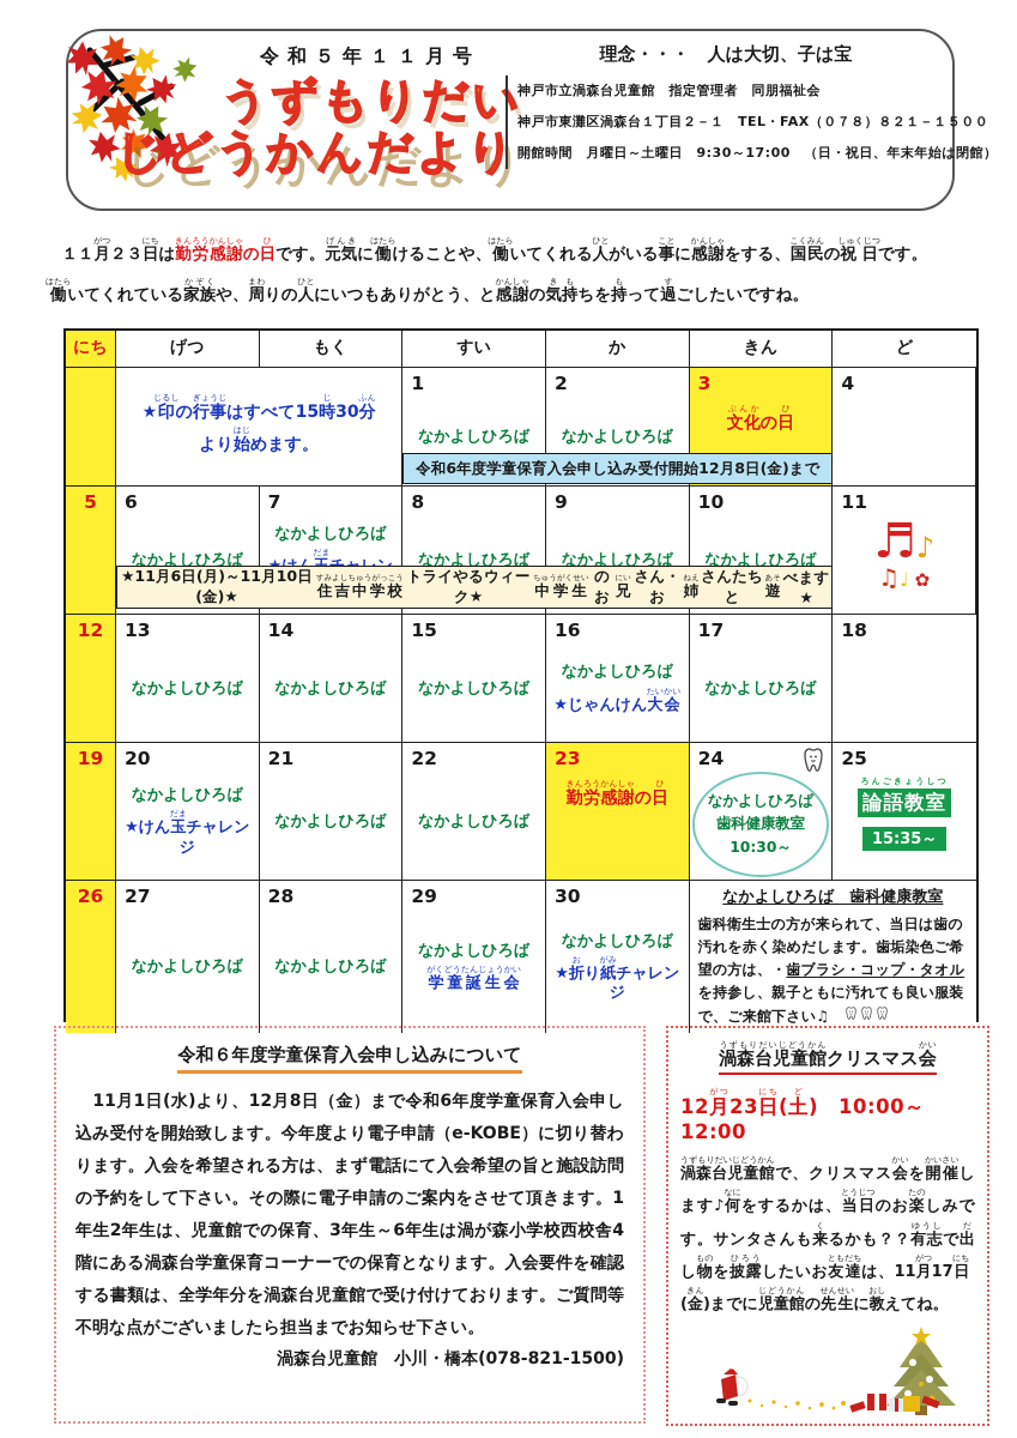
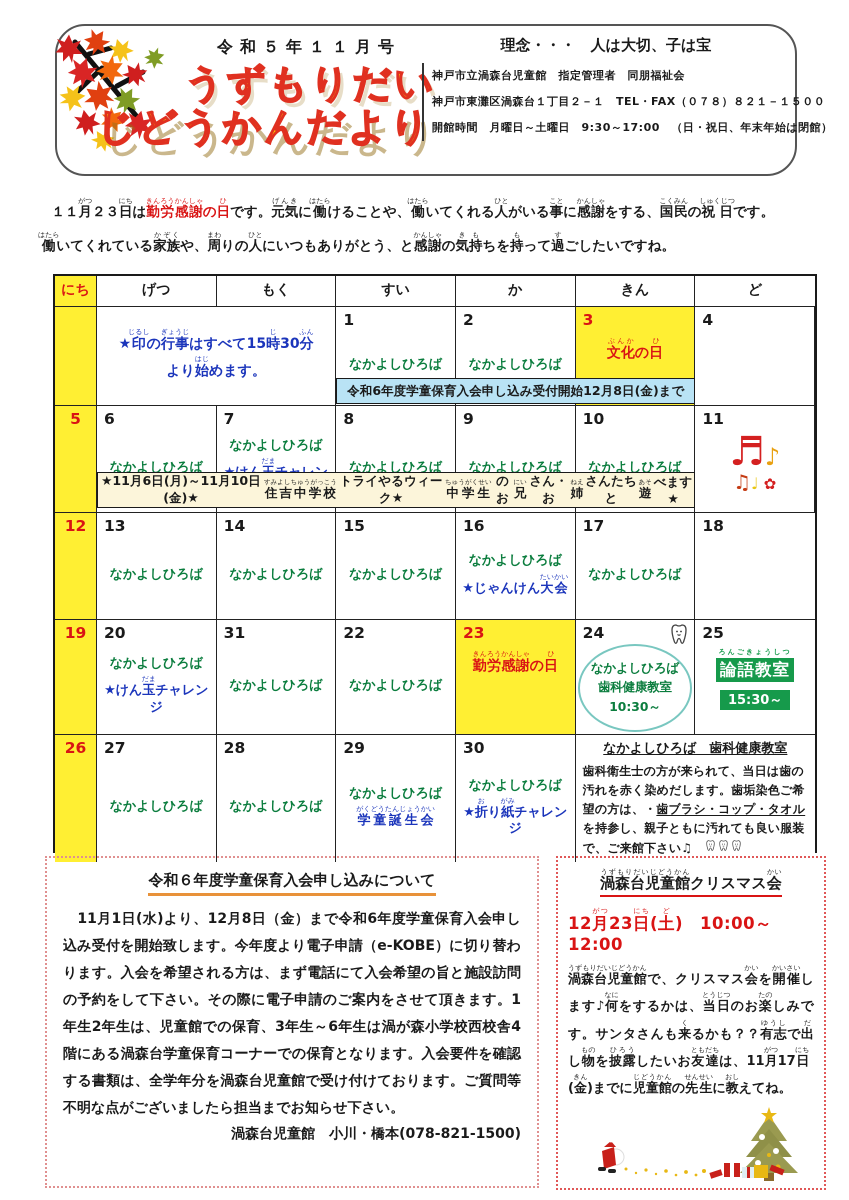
  令和５年１１月号
  うずもりだい
  じどうかんだより
  理念・・・ 人は大切、子は宝
  神戸市立渦森台児童館 指定管理者 同朋福祉会
  神戸市東灘区渦森台１丁目２－１ TEL・FAX（０７８）８２１－１５００
  開館時間 月曜日～土曜日 9:30～17:00 （日・祝日、年末年始は閉館）
  １１月がつ２３日にちは勤労感謝きんろうかんしゃの日ひです。元気げんきに働はたらけることや、働はたらいてくれる人ひとがいる事ことに感謝かんしゃをする、国民こくみんの祝日しゅくじつです。
  働はたらいてくれている家族かぞくや、周まわりの人ひとにいつもありがとう、と感謝かんしゃの気持きもちを持もって過すごしたいですね。
  にち
  げつ
  もく
  すい
  か
  きん
  ど
  ★印じるしの行事ぎょうじはすべて15時じ30分ふん
  より始はじめます。
  1
  なかよしひろば
  2
  なかよしひろば
  3
  文化ぶんかの日ひ
  4
  令和6年度学童保育入会申し込み受付開始12月8日(金)まで
  5
  6
  なかよしひろば
  7
  なかよしひろば
  8
  なかよしひろば
  9
  なかよしひろば
  10
  なかよしひろば
  11
  ♬♪
  ♫♩ ✿
  ★11月6日(月)～11月10日(金)★
  住吉中学校すみよしちゅうがっこう
  トライやるウィーク★
  中学生ちゅうがくせい
  のお
  兄にい
  さん・お
  姉ねえ
  さんたちと
  遊あそ
  べます★
  12
  13
  なかよしひろば
  14
  なかよしひろば
  15
  なかよしひろば
  16
  なかよしひろば
  ★じゃんけん大会たいかい
  17
  なかよしひろば
  18
  19
  20
  なかよしひろば
  ★けん玉だまチャレンジ
- 21
+ 31
  なかよしひろば
  22
  なかよしひろば
  23
  勤労感謝きんろうかんしゃの日ひ
  24
  なかよしひろば
  歯科健康教室
  10:30～
  25
  ろんごきょうしつ
  論語教室
- 15:35～
+ 15:30～
  26
  27
  なかよしひろば
  28
  なかよしひろば
  29
  なかよしひろば
  学童誕生会がくどうたんじょうかい
  30
  なかよしひろば
  ★折おり紙がみチャレンジ
  なかよしひろば 歯科健康教室
  歯科衛生士の方が来られて、当日は歯の汚れを赤く染めだします。歯垢染色ご希望の方は、・歯ブラシ・コップ・タオルを持参し、親子ともに汚れても良い服装で、ご来館下さい♫
  令和６年度学童保育入会申し込みについて
  11月1日(水)より、12月8日（金）まで令和6年度学童保育入会申し込み受付を開始致します。今年度より電子申請（e-KOBE）に切り替わります。入会を希望される方は、まず電話にて入会希望の旨と施設訪問の予約をして下さい。その際に電子申請のご案内をさせて頂きます。1年生2年生は、児童館での保育、3年生～6年生は渦が森小学校西校舎4階にある渦森台学童保育コーナーでの保育となります。入会要件を確認する書類は、全学年分を渦森台児童館で受け付けております。ご質問等不明な点がございましたら担当までお知らせ下さい。
  渦森台児童館 小川・橋本(078-821-1500)
  渦森台児童館うずもりだいじどうかんクリスマス会かい
  12月がつ23日にち(土ど) 10:00～12:00
  渦森台児童館うずもりだいじどうかんで、クリスマス会かいを開催かいさいします♪何なにをするかは、当日とうじつのお楽たのしみです。サンタさんも来るかも？？有志で出し物ものを披露ひろうしたいお友達ともだちは、11月がつ17日にち(金きん)までに児童館じどうかんの先生せんせいに教おしえてね。
